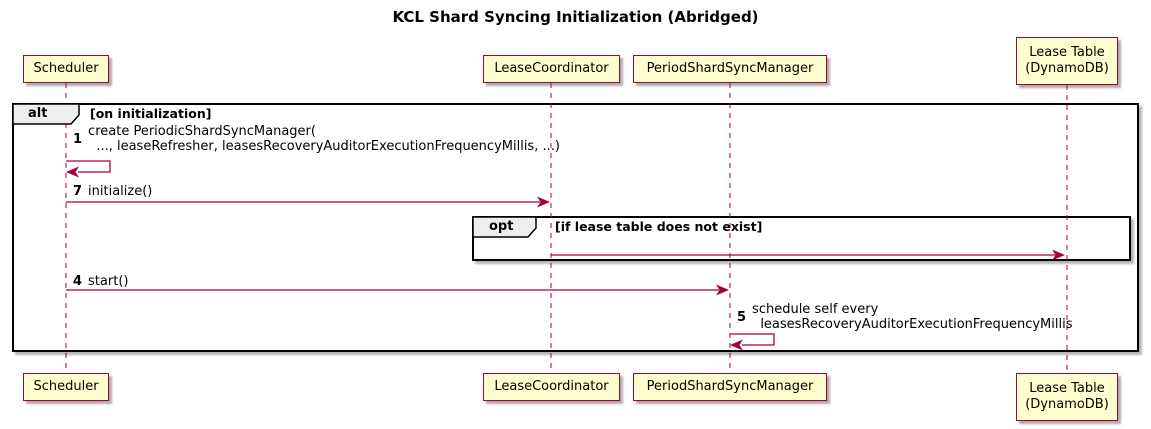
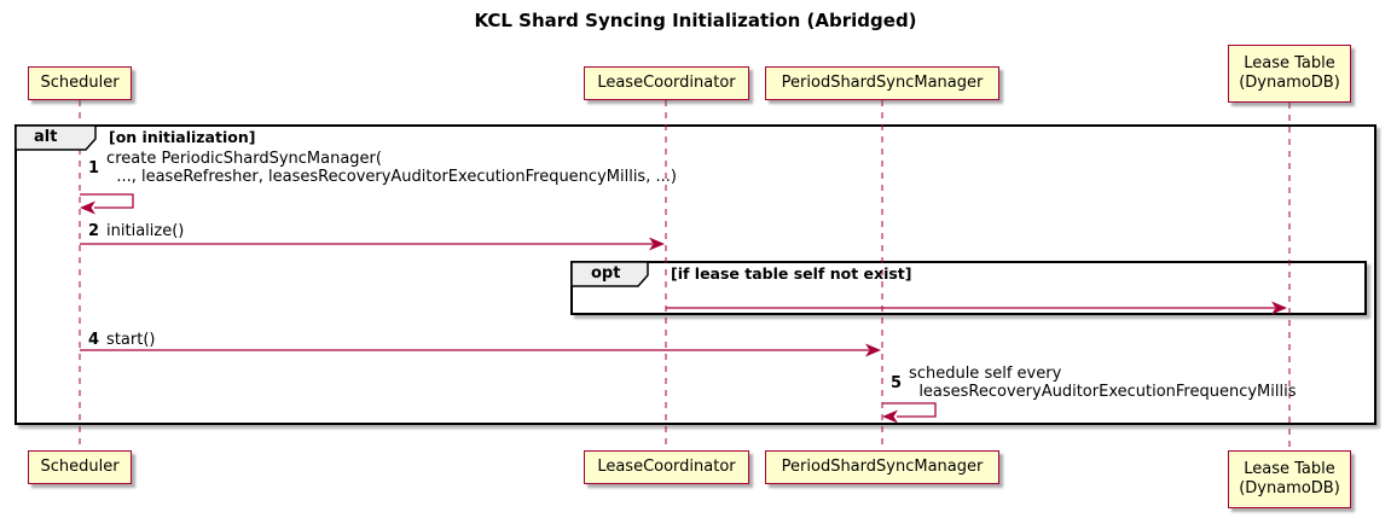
  KCL Shard Syncing Initialization (Abridged)
  alt
  [on initialization]
  opt
- [if lease table does not exist]
+ [if lease table self not exist]
  1
  create PeriodicShardSyncManager(
  ..., leaseRefresher, leasesRecoveryAuditorExecutionFrequencyMillis, ...)
- 7
+ 2
  initialize()
  4
  start()
  5
  schedule self every
  leasesRecoveryAuditorExecutionFrequencyMillis
  Scheduler
  LeaseCoordinator
  PeriodShardSyncManager
  Lease Table
  (DynamoDB)
  Scheduler
  LeaseCoordinator
  PeriodShardSyncManager
  Lease Table
  (DynamoDB)
